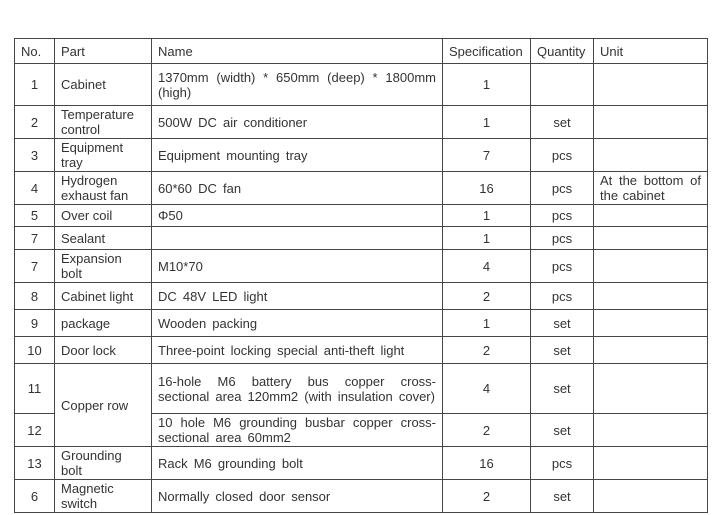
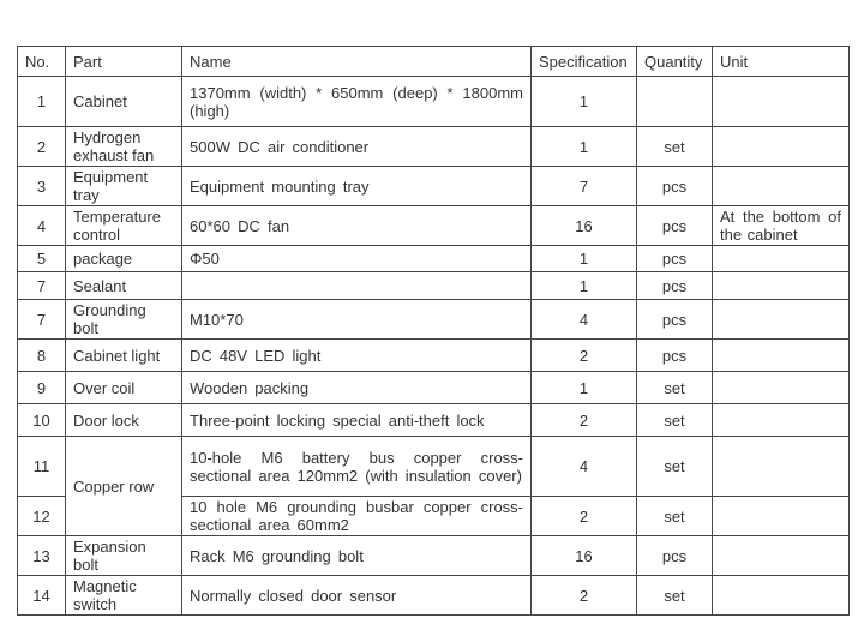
  No.	Part	Name	Specification	Quantity	Unit
  1	Cabinet	1370mm (width) * 650mm (deep) * 1800mm (high)	1
- 2	Temperature control	500W DC air conditioner	1	set
+ 2	Hydrogen exhaust fan	500W DC air conditioner	1	set
  3	Equipment tray	Equipment mounting tray	7	pcs
- 4	Hydrogen exhaust fan	60*60 DC fan	16	pcs	At the bottom of the cabinet
+ 4	Temperature control	60*60 DC fan	16	pcs	At the bottom of the cabinet
- 5	Over coil	Φ50	1	pcs
+ 5	package	Φ50	1	pcs
  7	Sealant		1	pcs
- 7	Expansion bolt	M10*70	4	pcs
+ 7	Grounding bolt	M10*70	4	pcs
  8	Cabinet light	DC 48V LED light	2	pcs
- 9	package	Wooden packing	1	set
+ 9	Over coil	Wooden packing	1	set
- 10	Door lock	Three-point locking special anti-theft light	2	set
+ 10	Door lock	Three-point locking special anti-theft lock	2	set
- 11	Copper row	16-hole M6 battery bus copper cross-sectional area 120mm2 (with insulation cover)	4	set
+ 11	Copper row	10-hole M6 battery bus copper cross-sectional area 120mm2 (with insulation cover)	4	set
  12	10 hole M6 grounding busbar copper cross-sectional area 60mm2	2	set
- 13	Grounding bolt	Rack M6 grounding bolt	16	pcs
+ 13	Expansion bolt	Rack M6 grounding bolt	16	pcs
- 6	Magnetic switch	Normally closed door sensor	2	set
+ 14	Magnetic switch	Normally closed door sensor	2	set
